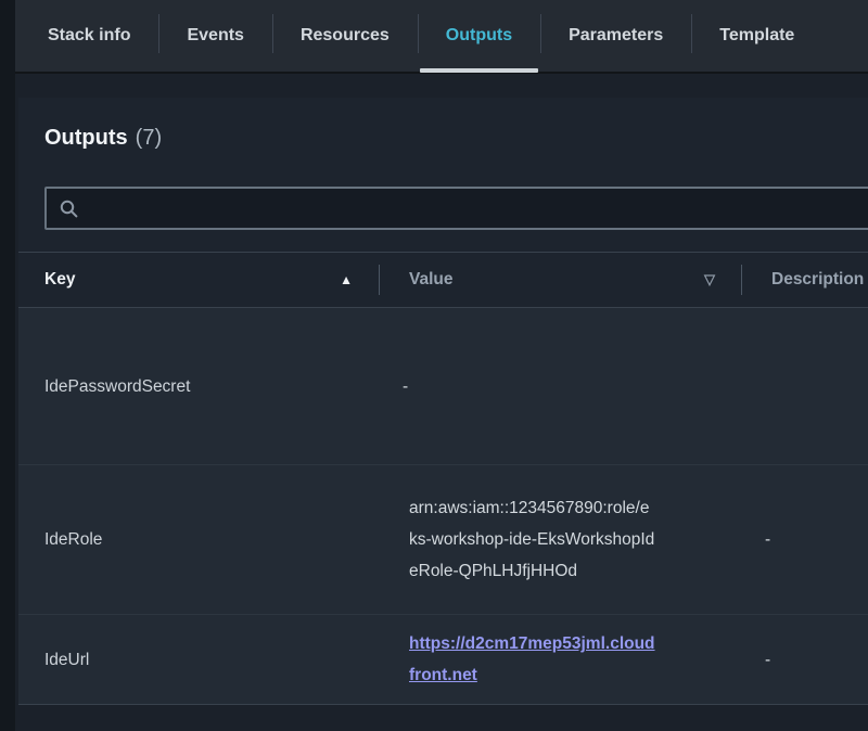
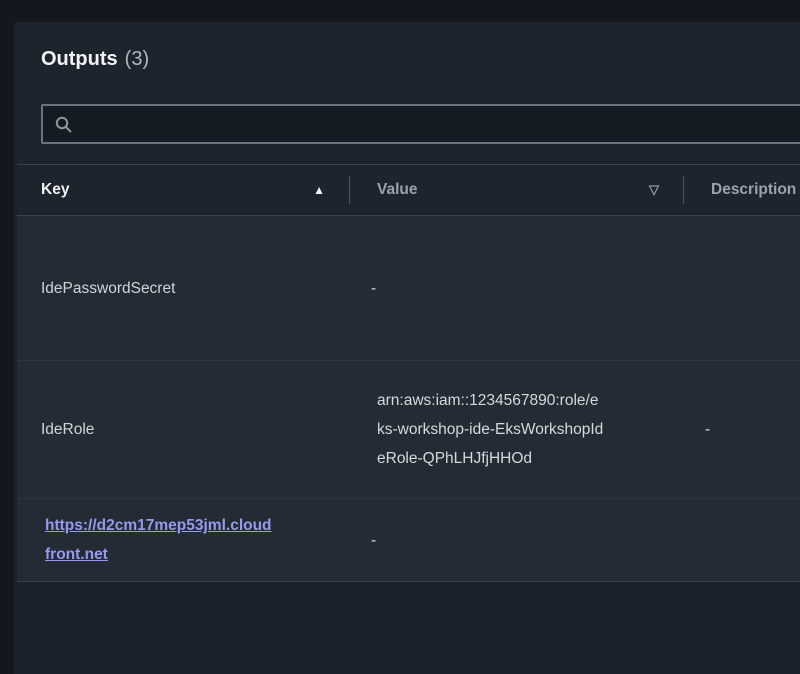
- Stack info
- Events
- Resources
- Outputs
- Parameters
- Template
- Outputs (7)
+ Outputs (3)
  Key
  ▲
  Value
  ▽
  Description
  IdePasswordSecret
  -
  IdeRole
  arn:aws:iam::1234567890:role/eks-workshop-ide-EksWorkshopIdeRole-QPhLHJfjHHOd
  -
- IdeUrl
  https://d2cm17mep53jml.cloudfront.net
  -
